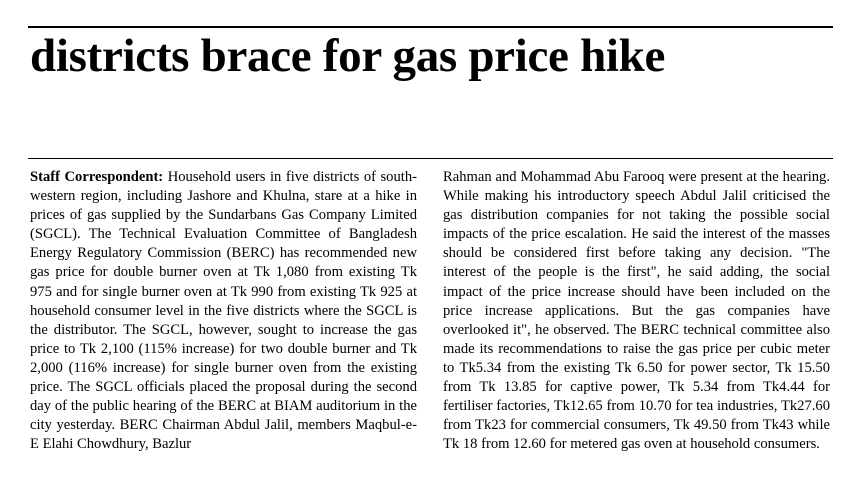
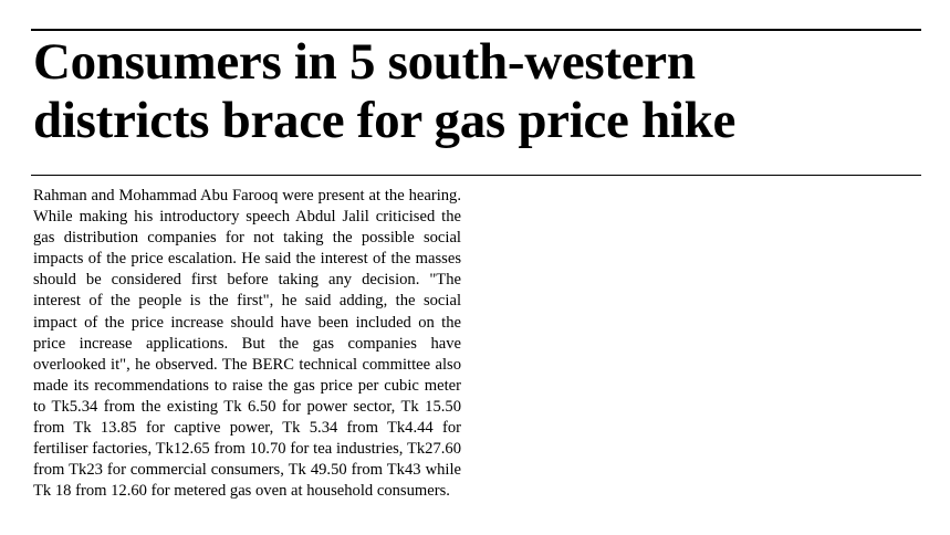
+ Consumers in 5 south-western
  districts brace for gas price hike
- Staff Correspondent: Household users in five districts of south-western region, including Jashore and Khulna, stare at a hike in prices of gas supplied by the Sundarbans Gas Company Limited (SGCL). The Technical Evaluation Committee of Bangladesh Energy Regulatory Commission (BERC) has recommended new gas price for double burner oven at Tk 1,080 from existing Tk 975 and for single burner oven at Tk 990 from existing Tk 925 at household consumer level in the five districts where the SGCL is the distributor. The SGCL, however, sought to increase the gas price to Tk 2,100 (115% increase) for two double burner and Tk 2,000 (116% increase) for single burner oven from the existing price. The SGCL officials placed the proposal during the second day of the public hearing of the BERC at BIAM auditorium in the city yesterday. BERC Chairman Abdul Jalil, members Maqbul-e-E Elahi Chowdhury, Bazlur
  Rahman and Mohammad Abu Farooq were present at the hearing. While making his introductory speech Abdul Jalil criticised the gas distribution companies for not taking the possible social impacts of the price escalation. He said the interest of the masses should be considered first before taking any decision. "The interest of the people is the first", he said adding, the social impact of the price increase should have been included on the price increase applications. But the gas companies have overlooked it", he observed. The BERC technical committee also made its recommendations to raise the gas price per cubic meter to Tk5.34 from the existing Tk 6.50 for power sector, Tk 15.50 from Tk 13.85 for captive power, Tk 5.34 from Tk4.44 for fertiliser factories, Tk12.65 from 10.70 for tea industries, Tk27.60 from Tk23 for commercial consumers, Tk 49.50 from Tk43 while Tk 18 from 12.60 for metered gas oven at household consumers.
